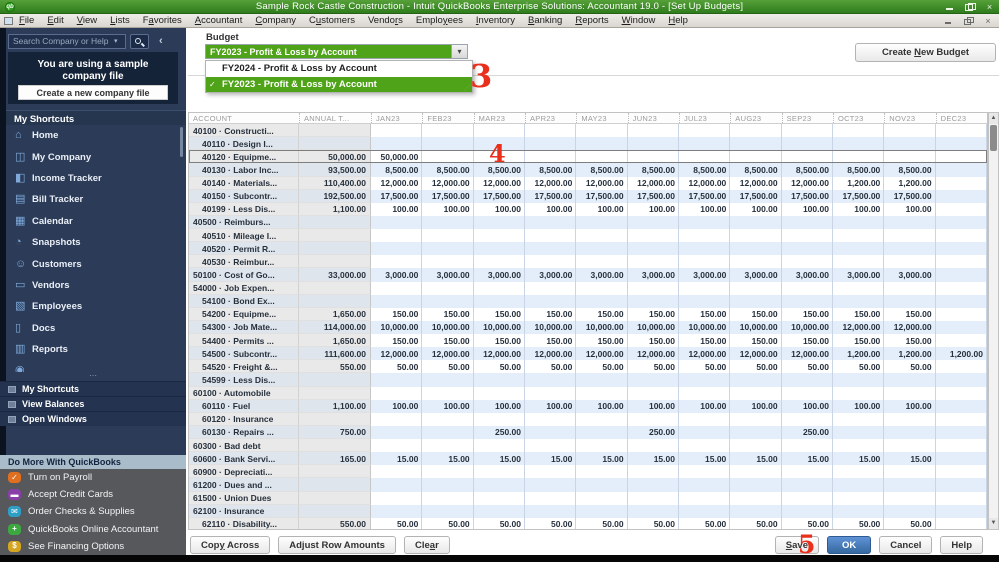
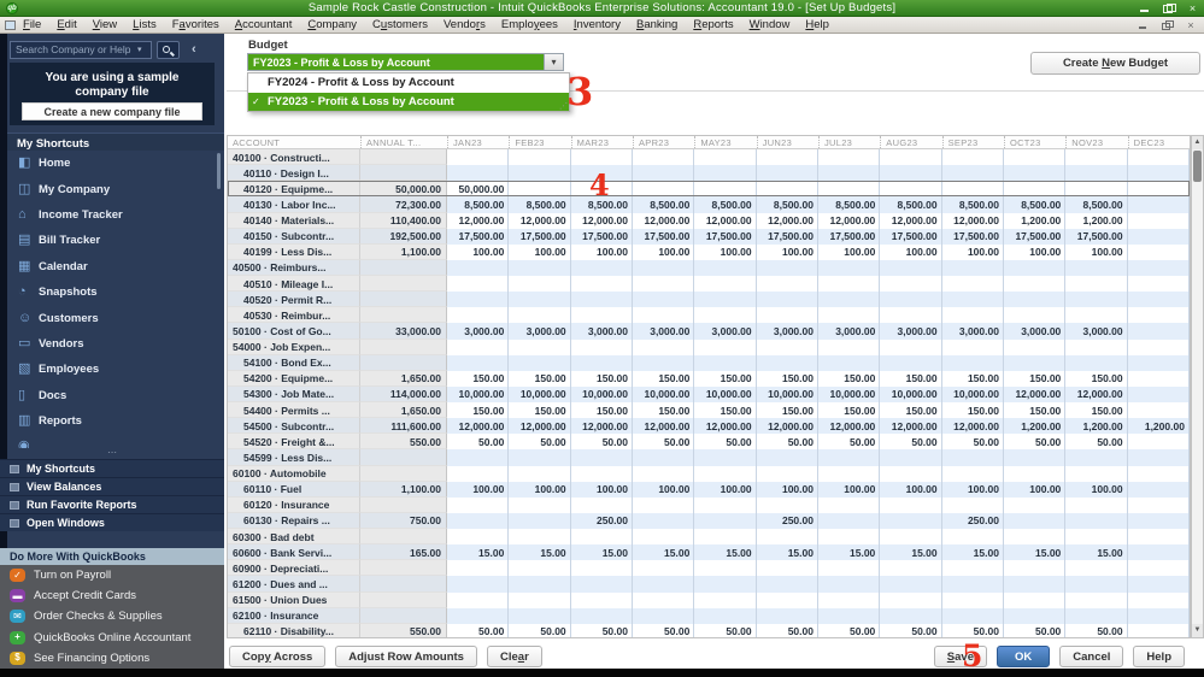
  Sample Rock Castle Construction - Intuit QuickBooks Enterprise Solutions: Accountant 19.0 - [Set Up Budgets]
  ×
  File
  Edit
  View
  Lists
  Favorites
  Accountant
  Company
  Customers
  Vendors
  Employees
  Inventory
  Banking
  Reports
  Window
  Help
  ×
  Search Company or Help
  ‹
  You are using a sample
  company file
  Create a new company file
  My Shortcuts
- ⌂
+ ◧
  Home
  ◫
  My Company
- ◧
+ ⌂
  Income Tracker
  ▤
  Bill Tracker
  ▦
  Calendar
  ◔
  Snapshots
  ☺
  Customers
  ▭
  Vendors
  ▧
  Employees
  ▯
  Docs
  ▥
  Reports
  ◉
  ⋯
  My Shortcuts
  View Balances
+ Run Favorite Reports
  Open Windows
  Do More With QuickBooks
  ✓
  Turn on Payroll
  ▬
  Accept Credit Cards
  ✉
  Order Checks & Supplies
  +
  QuickBooks Online Accountant
  $
  See Financing Options
  Budget
  FY2023 - Profit & Loss by Account
  ▾
  FY2024 - Profit & Loss by Account
  ✓
  FY2023 - Profit & Loss by Account
  Create New Budget
  ACCOUNT
  ANNUAL T...
  JAN23
  FEB23
  MAR23
  APR23
  MAY23
  JUN23
  JUL23
  AUG23
  SEP23
  OCT23
  NOV23
  DEC23
  40100 · Constructi...
  40110 · Design I...
  40120 · Equipme...
  50,000.00
  50,000.00
  40130 · Labor Inc...
- 93,500.00
+ 72,300.00
  8,500.00
  8,500.00
  8,500.00
  8,500.00
  8,500.00
  8,500.00
  8,500.00
  8,500.00
  8,500.00
  8,500.00
  8,500.00
  40140 · Materials...
  110,400.00
  12,000.00
  12,000.00
  12,000.00
  12,000.00
  12,000.00
  12,000.00
  12,000.00
  12,000.00
  12,000.00
  1,200.00
  1,200.00
  40150 · Subcontr...
  192,500.00
  17,500.00
  17,500.00
  17,500.00
  17,500.00
  17,500.00
  17,500.00
  17,500.00
  17,500.00
  17,500.00
  17,500.00
  17,500.00
  40199 · Less Dis...
  1,100.00
  100.00
  100.00
  100.00
  100.00
  100.00
  100.00
  100.00
  100.00
  100.00
  100.00
  100.00
  40500 · Reimburs...
  40510 · Mileage I...
  40520 · Permit R...
  40530 · Reimbur...
  50100 · Cost of Go...
  33,000.00
  3,000.00
  3,000.00
  3,000.00
  3,000.00
  3,000.00
  3,000.00
  3,000.00
  3,000.00
  3,000.00
  3,000.00
  3,000.00
  54000 · Job Expen...
  54100 · Bond Ex...
  54200 · Equipme...
  1,650.00
  150.00
  150.00
  150.00
  150.00
  150.00
  150.00
  150.00
  150.00
  150.00
  150.00
  150.00
  54300 · Job Mate...
  114,000.00
  10,000.00
  10,000.00
  10,000.00
  10,000.00
  10,000.00
  10,000.00
  10,000.00
  10,000.00
  10,000.00
  12,000.00
  12,000.00
  54400 · Permits ...
  1,650.00
  150.00
  150.00
  150.00
  150.00
  150.00
  150.00
  150.00
  150.00
  150.00
  150.00
  150.00
  54500 · Subcontr...
  111,600.00
  12,000.00
  12,000.00
  12,000.00
  12,000.00
  12,000.00
  12,000.00
  12,000.00
  12,000.00
  12,000.00
  1,200.00
  1,200.00
  1,200.00
  54520 · Freight &...
  550.00
  50.00
  50.00
  50.00
  50.00
  50.00
  50.00
  50.00
  50.00
  50.00
  50.00
  50.00
  54599 · Less Dis...
  60100 · Automobile
  60110 · Fuel
  1,100.00
  100.00
  100.00
  100.00
  100.00
  100.00
  100.00
  100.00
  100.00
  100.00
  100.00
  100.00
  60120 · Insurance
  60130 · Repairs ...
  750.00
  250.00
  250.00
  250.00
  60300 · Bad debt
  60600 · Bank Servi...
  165.00
  15.00
  15.00
  15.00
  15.00
  15.00
  15.00
  15.00
  15.00
  15.00
  15.00
  15.00
  60900 · Depreciati...
  61200 · Dues and ...
  61500 · Union Dues
  62100 · Insurance
  62110 · Disability...
  550.00
  50.00
  50.00
  50.00
  50.00
  50.00
  50.00
  50.00
  50.00
  50.00
  50.00
  50.00
  Copy Across
  Adjust Row Amounts
  Clear
  Save
  OK
  Cancel
  Help
  3
  4
  5
